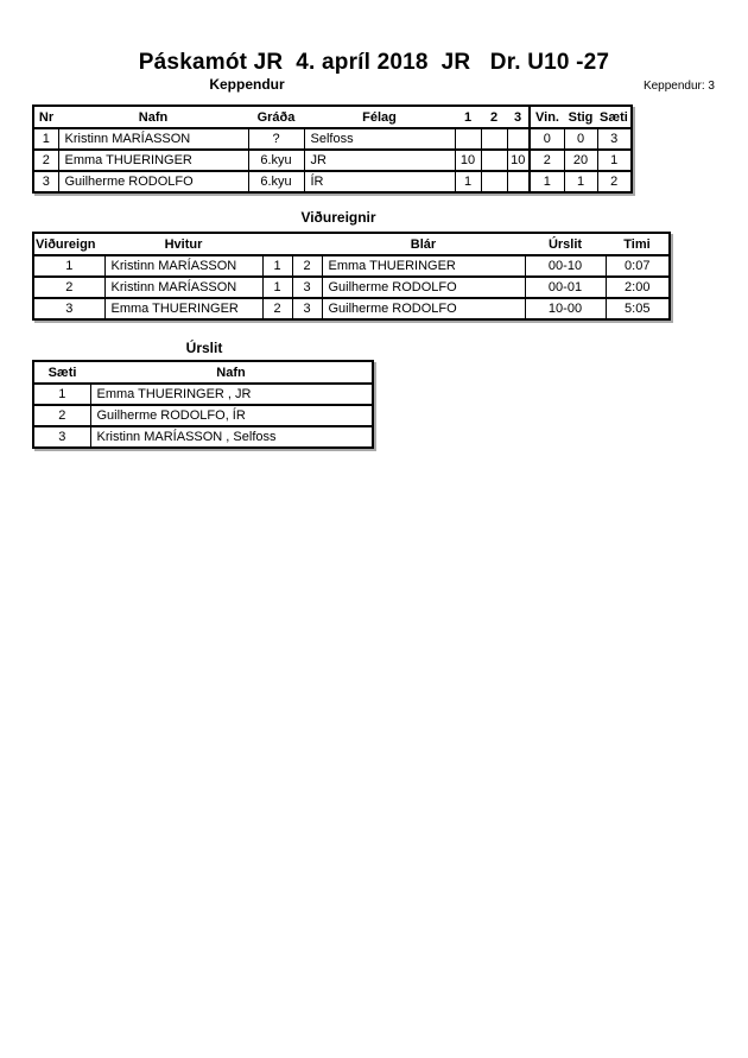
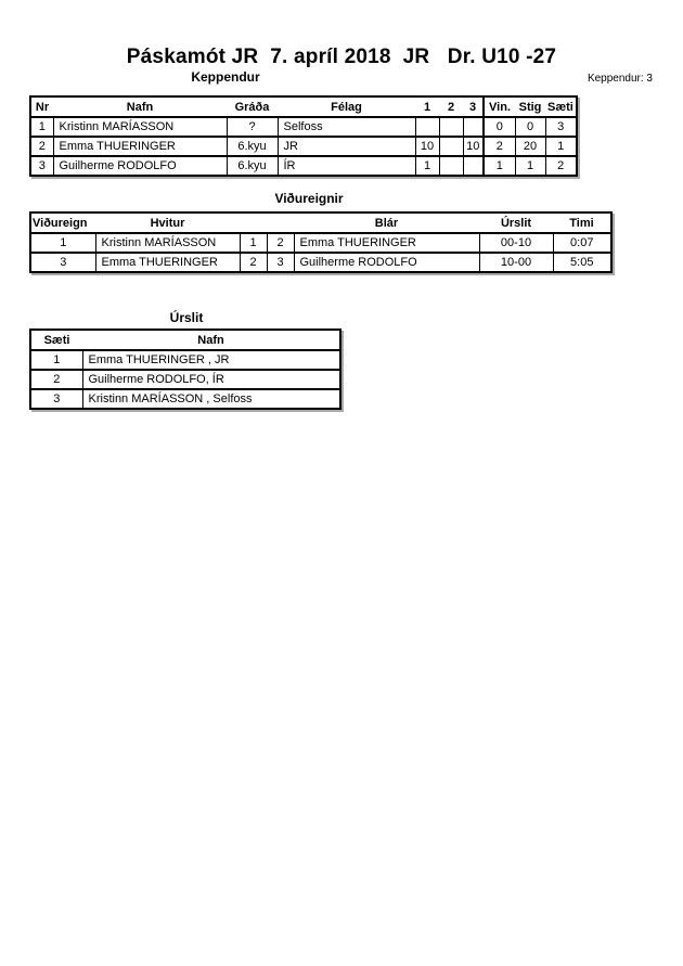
- Páskamót JR 4. apríl 2018 JR Dr. U10 -27
+ Páskamót JR 7. apríl 2018 JR Dr. U10 -27
  Keppendur
  Keppendur: 3
  Nr	Nafn	Gráða	Félag	1	2	3	Vin.	Stig	Sæti
  1	Kristinn MARÍASSON	?	Selfoss				0	0	3
  2	Emma THUERINGER	6.kyu	JR	10		10	2	20	1
  3	Guilherme RODOLFO	6.kyu	ÍR	1			1	1	2
  Viðureignir
  Viðureign	Hvitur			Blár	Úrslit	Timi
  1	Kristinn MARÍASSON	1	2	Emma THUERINGER	00-10	0:07
- 2	Kristinn MARÍASSON	1	3	Guilherme RODOLFO	00-01	2:00
  3	Emma THUERINGER	2	3	Guilherme RODOLFO	10-00	5:05
  Úrslit
  Sæti	Nafn
  1	Emma THUERINGER , JR
  2	Guilherme RODOLFO, ÍR
  3	Kristinn MARÍASSON , Selfoss
